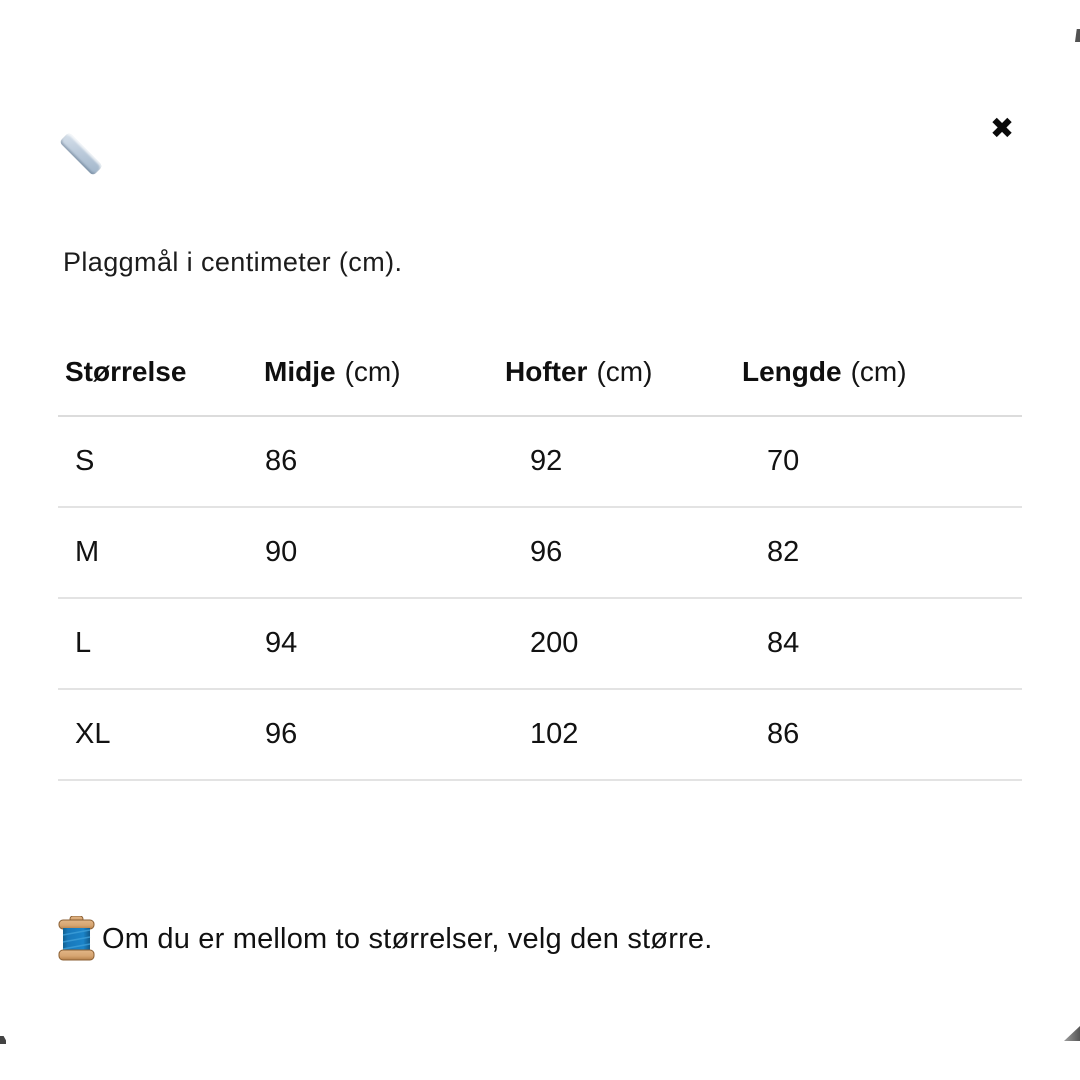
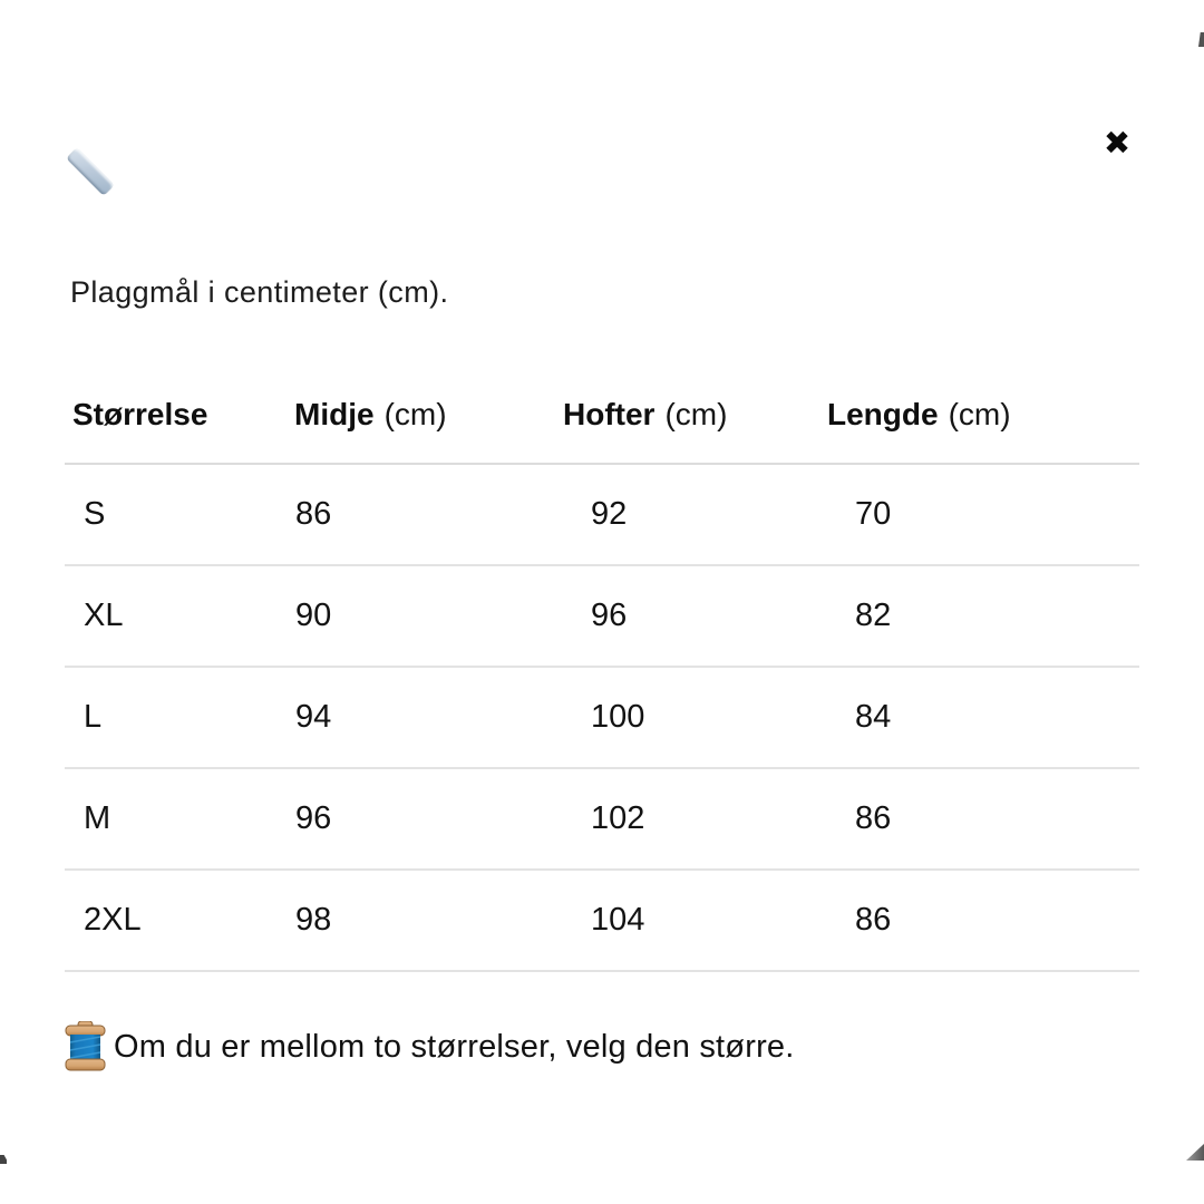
  ✖
  Plaggmål i centimeter (cm).
  Størrelse	Midje (cm)	Hofter (cm)	Lengde (cm)
  S	86	92	70
- M	90	96	82
+ XL	90	96	82
- L	94	200	84
+ L	94	100	84
- XL	96	102	86
+ M	96	102	86
+ 2XL	98	104	86
  Om du er mellom to størrelser, velg den større.
